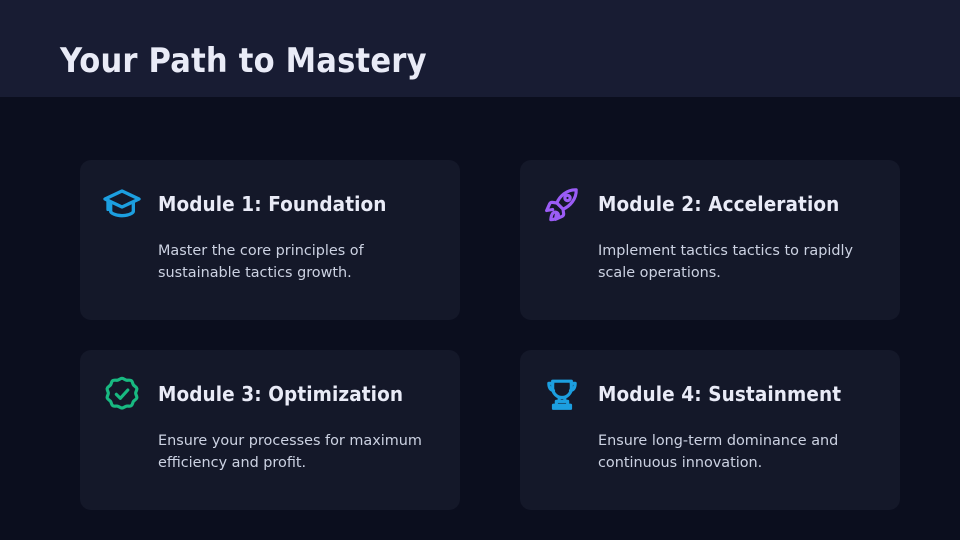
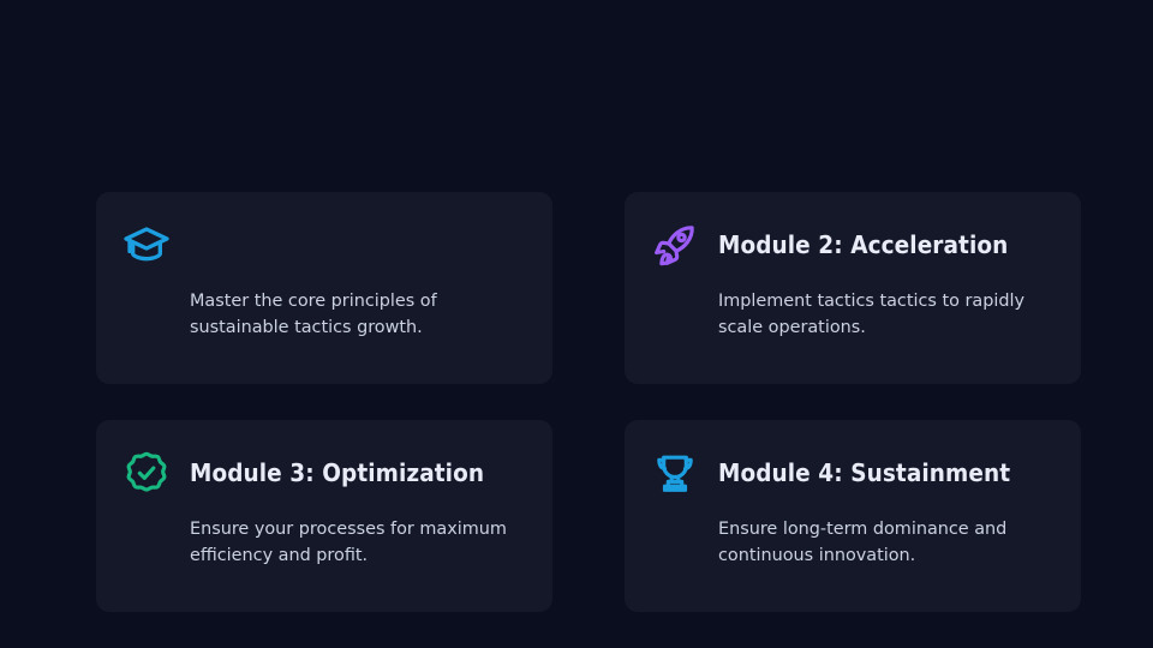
- Your Path to Mastery
- Module 1: Foundation
  Master the core principles of sustainable tactics growth.
  Module 2: Acceleration
  Implement tactics tactics to rapidly scale operations.
  Module 3: Optimization
  Ensure your processes for maximum efficiency and profit.
  Module 4: Sustainment
  Ensure long-term dominance and continuous innovation.
